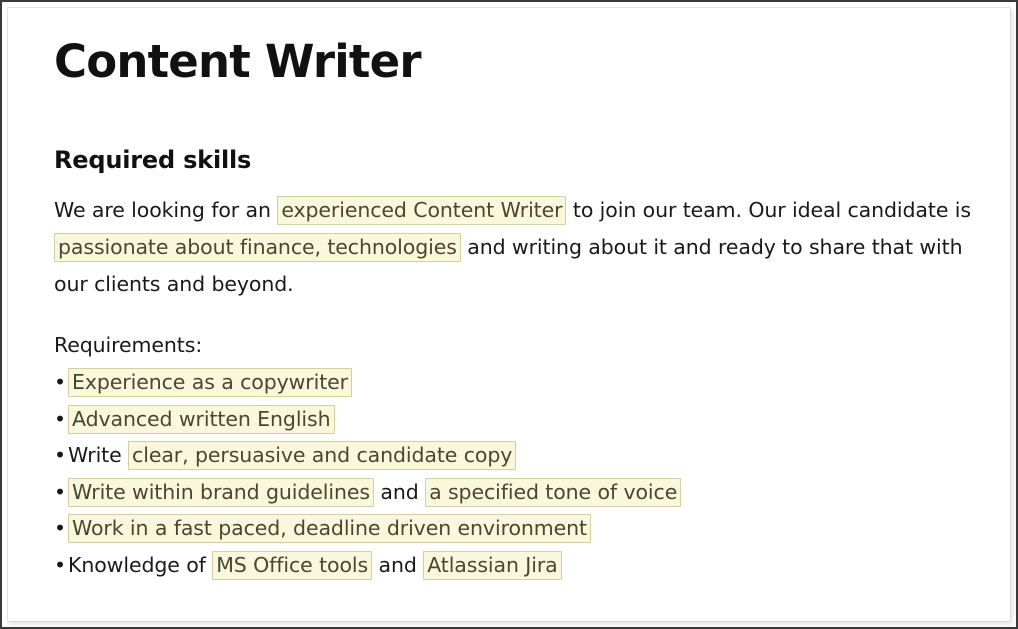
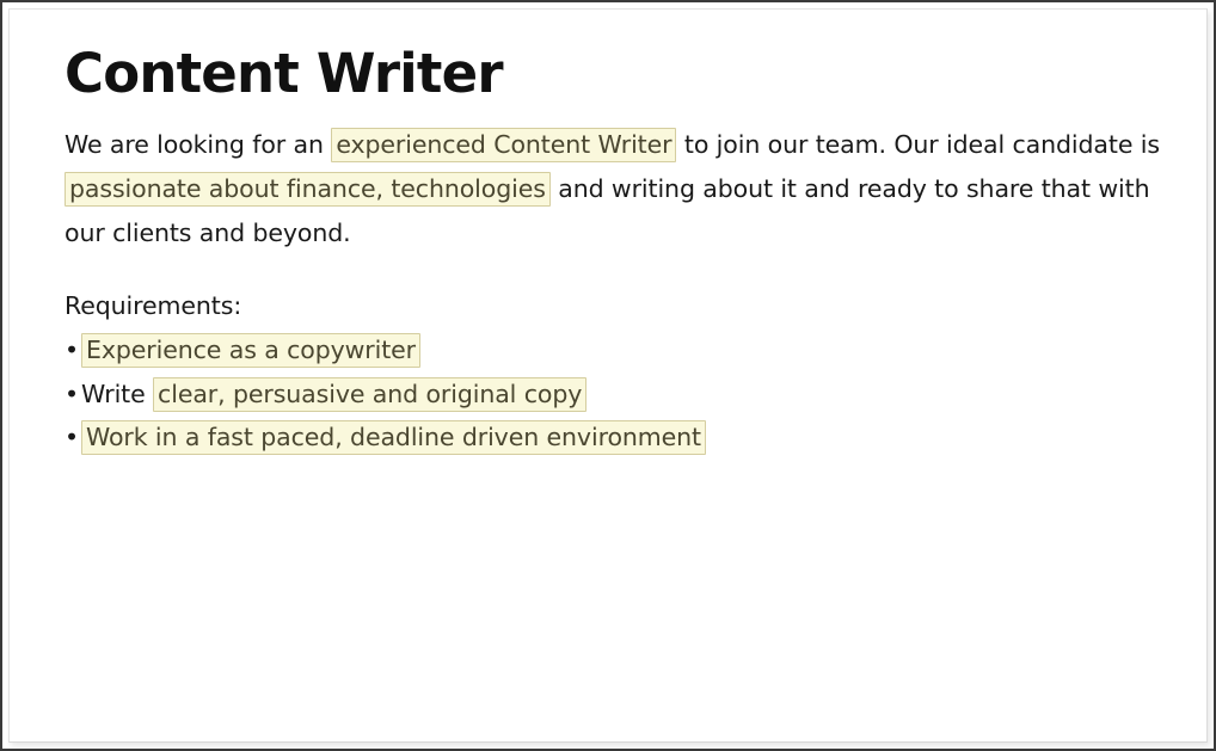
  Content Writer
- Required skills
  We are looking for an experienced Content Writer to join our team. Our ideal candidate is passionate about finance, technologies and writing about it and ready to share that with our clients and beyond.
  Requirements:
  • Experience as a copywriter
- • Advanced written English
- •Write clear, persuasive and candidate copy
+ •Write clear, persuasive and original copy
- • Write within brand guidelines and a specified tone of voice
  • Work in a fast paced, deadline driven environment
- •Knowledge of MS Office tools and Atlassian Jira
